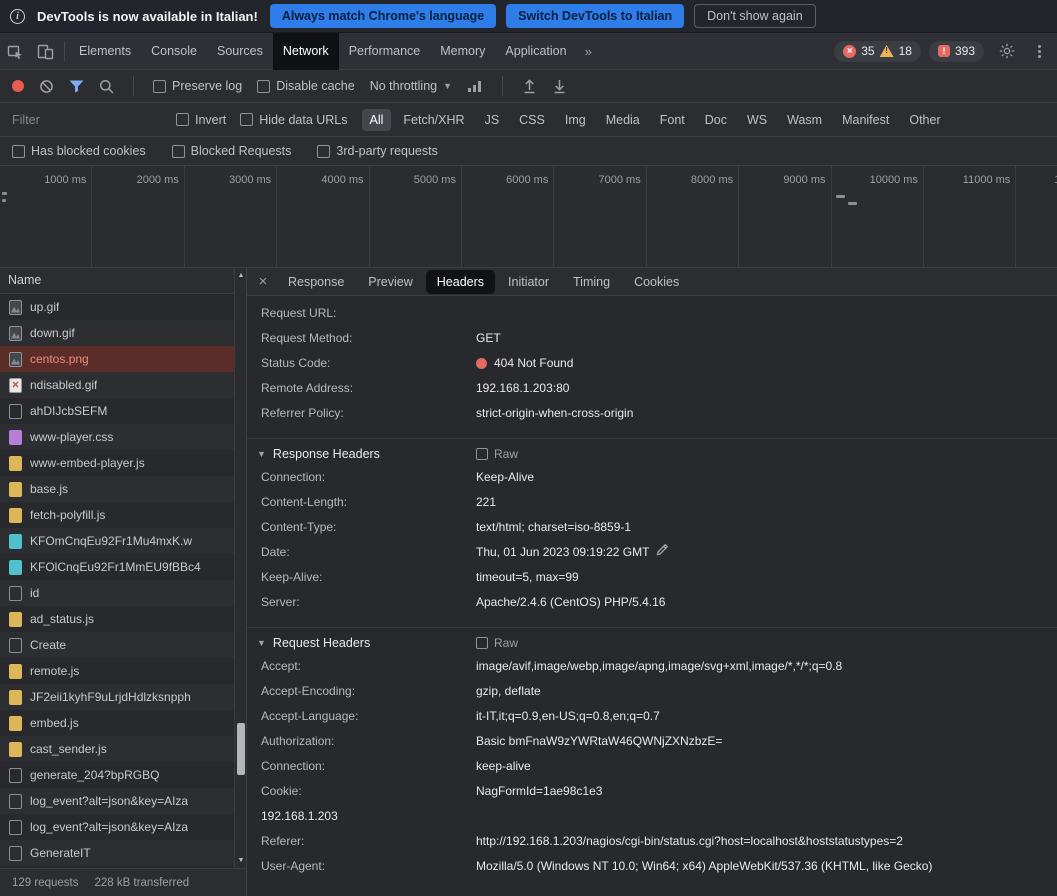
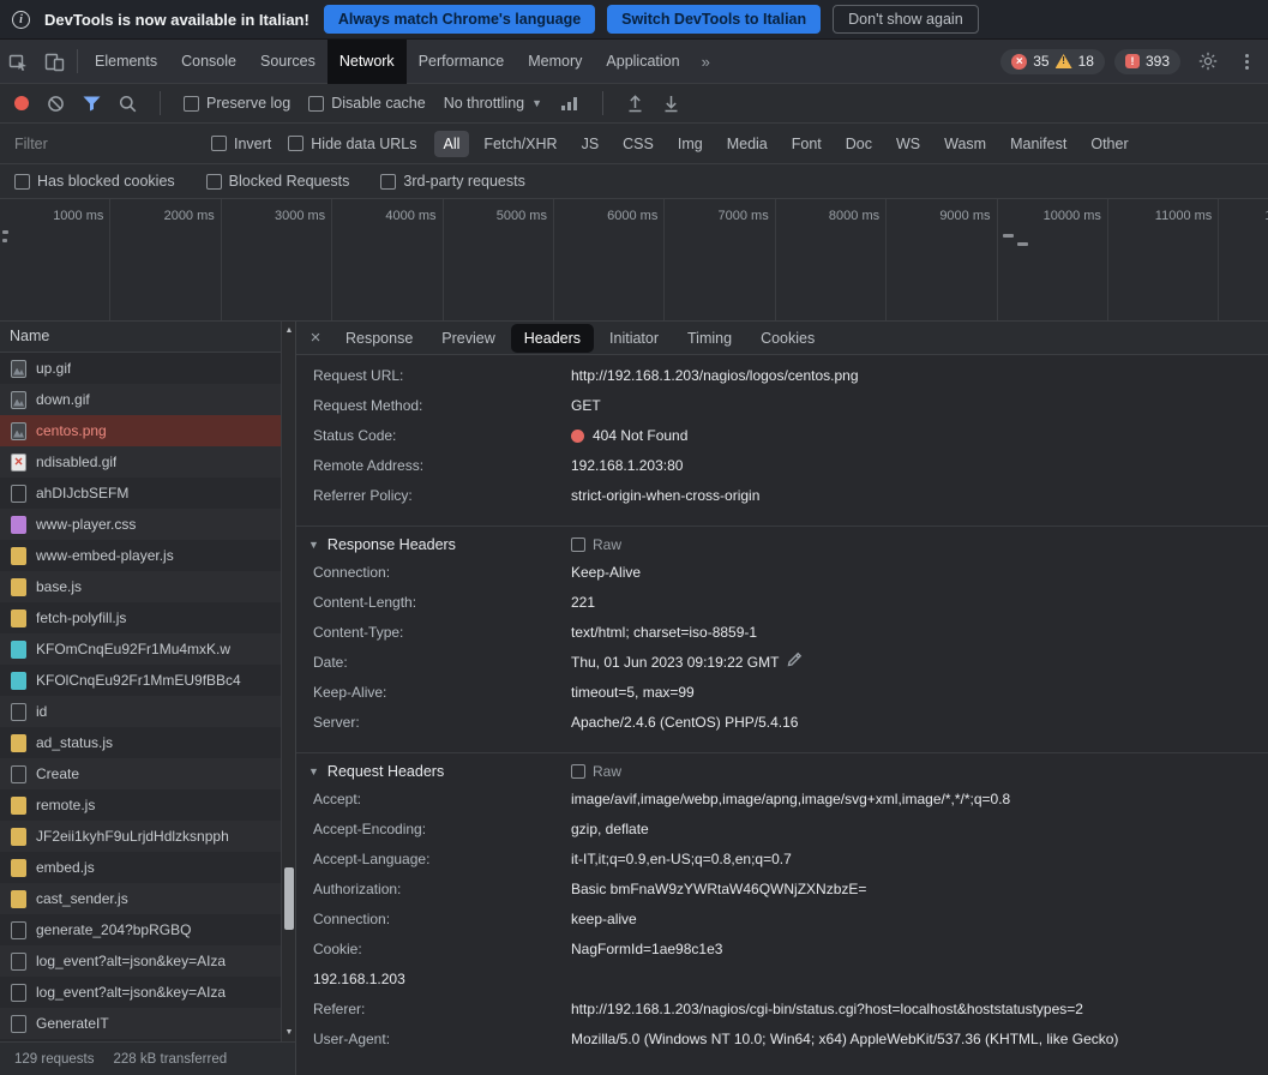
  i
  DevTools is now available in Italian!
  Always match Chrome's language
  Switch DevTools to Italian
  Don't show again
  Elements
  Console
  Sources
  Network
  Performance
  Memory
  Application
  »
  ×
  35
  18
  !
  393
  Preserve log
  Disable cache
  No throttling
  ▼
  Filter
  Invert
  Hide data URLs
  All
  Fetch/XHR
  JS
  CSS
  Img
  Media
  Font
  Doc
  WS
  Wasm
  Manifest
  Other
  Has blocked cookies
  Blocked Requests
  3rd-party requests
  1000 ms
  2000 ms
  3000 ms
  4000 ms
  5000 ms
  6000 ms
  7000 ms
  8000 ms
  9000 ms
  10000 ms
  11000 ms
  Name
  up.gif
  down.gif
  centos.png
  ndisabled.gif
  ahDIJcbSEFM
  www-player.css
  www-embed-player.js
  base.js
  fetch-polyfill.js
  KFOmCnqEu92Fr1Mu4mxK.w
  KFOlCnqEu92Fr1MmEU9fBBc4
  id
  ad_status.js
  Create
  remote.js
  JF2eii1kyhF9uLrjdHdlzksnpph
  embed.js
  cast_sender.js
  generate_204?bpRGBQ
  log_event?alt=json&key=AIza
  log_event?alt=json&key=AIza
  GenerateIT
  129 requests
  228 kB transferred
  ×
  Response
  Preview
  Headers
  Initiator
  Timing
  Cookies
  Request URL:
+ http://192.168.1.203/nagios/logos/centos.png
  Request Method:
  GET
  Status Code:
  404 Not Found
  Remote Address:
  192.168.1.203:80
  Referrer Policy:
  strict-origin-when-cross-origin
  ▼
  Response Headers
  Raw
  Connection:
  Keep-Alive
  Content-Length:
  221
  Content-Type:
  text/html; charset=iso-8859-1
  Date:
  Thu, 01 Jun 2023 09:19:22 GMT
  Keep-Alive:
  timeout=5, max=99
  Server:
  Apache/2.4.6 (CentOS) PHP/5.4.16
  ▼
  Request Headers
  Raw
  Accept:
  image/avif,image/webp,image/apng,image/svg+xml,image/*,*/*;q=0.8
  Accept-Encoding:
  gzip, deflate
  Accept-Language:
  it-IT,it;q=0.9,en-US;q=0.8,en;q=0.7
  Authorization:
  Basic bmFnaW9zYWRtaW46QWNjZXNzbzE=
  Connection:
  keep-alive
  Cookie:
  NagFormId=1ae98c1e3
  192.168.1.203
  Referer:
  http://192.168.1.203/nagios/cgi-bin/status.cgi?host=localhost&hoststatustypes=2
  User-Agent:
  Mozilla/5.0 (Windows NT 10.0; Win64; x64) AppleWebKit/537.36 (KHTML, like Gecko)
